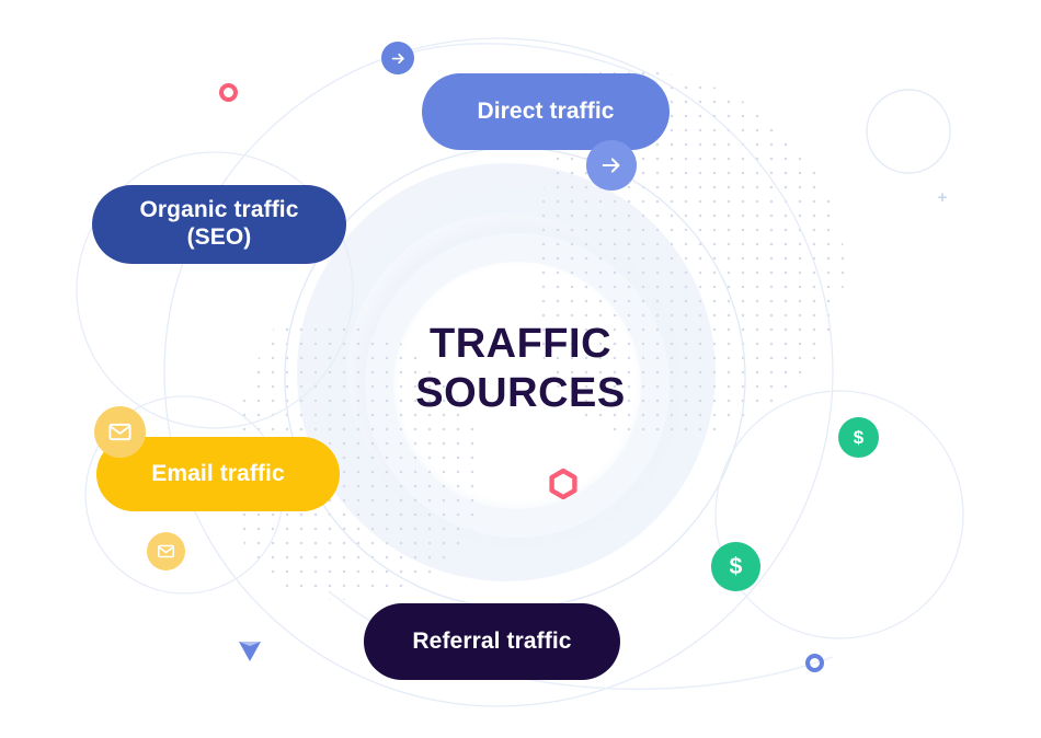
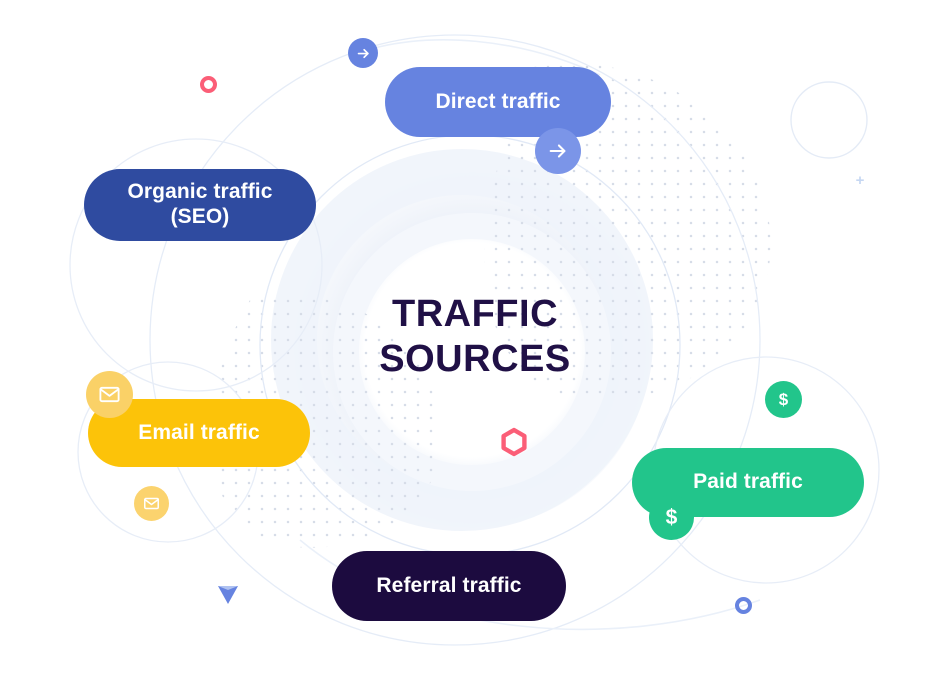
  TRAFFIC
  SOURCES
  Organic traffic
  (SEO)
  Direct traffic
  Email traffic
+ Paid traffic
  Referral traffic
  $
  $
  +
